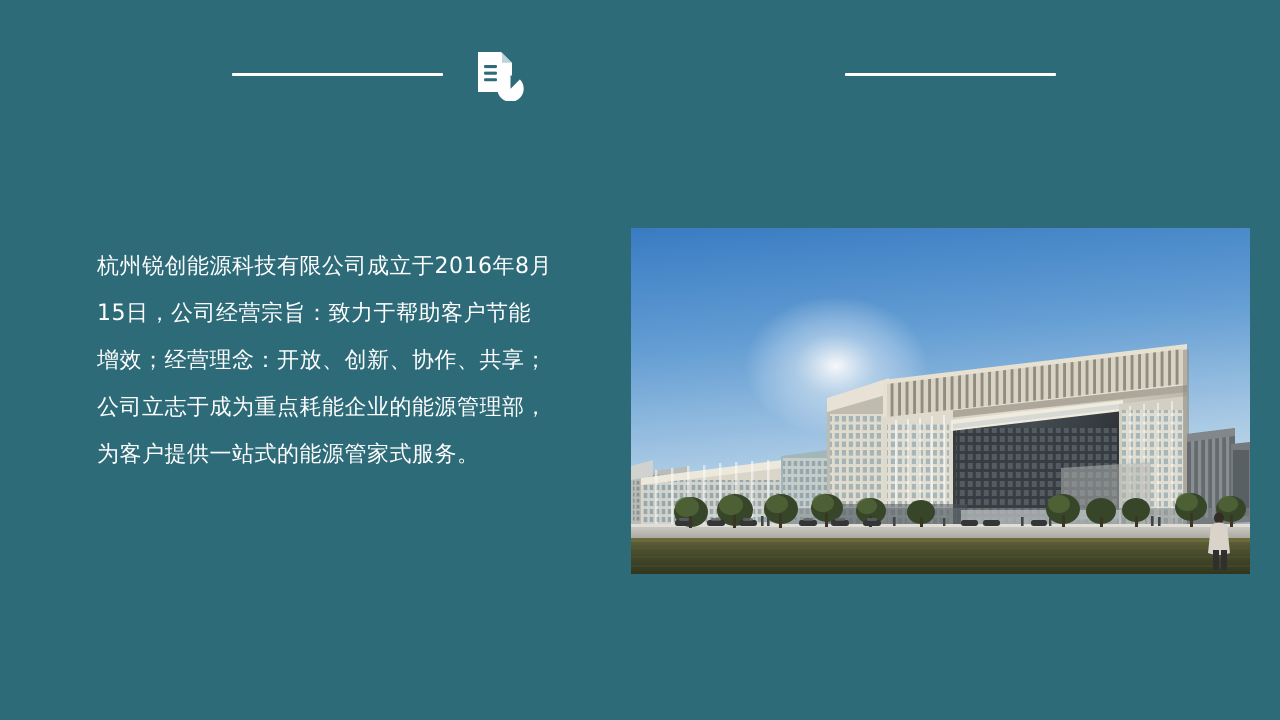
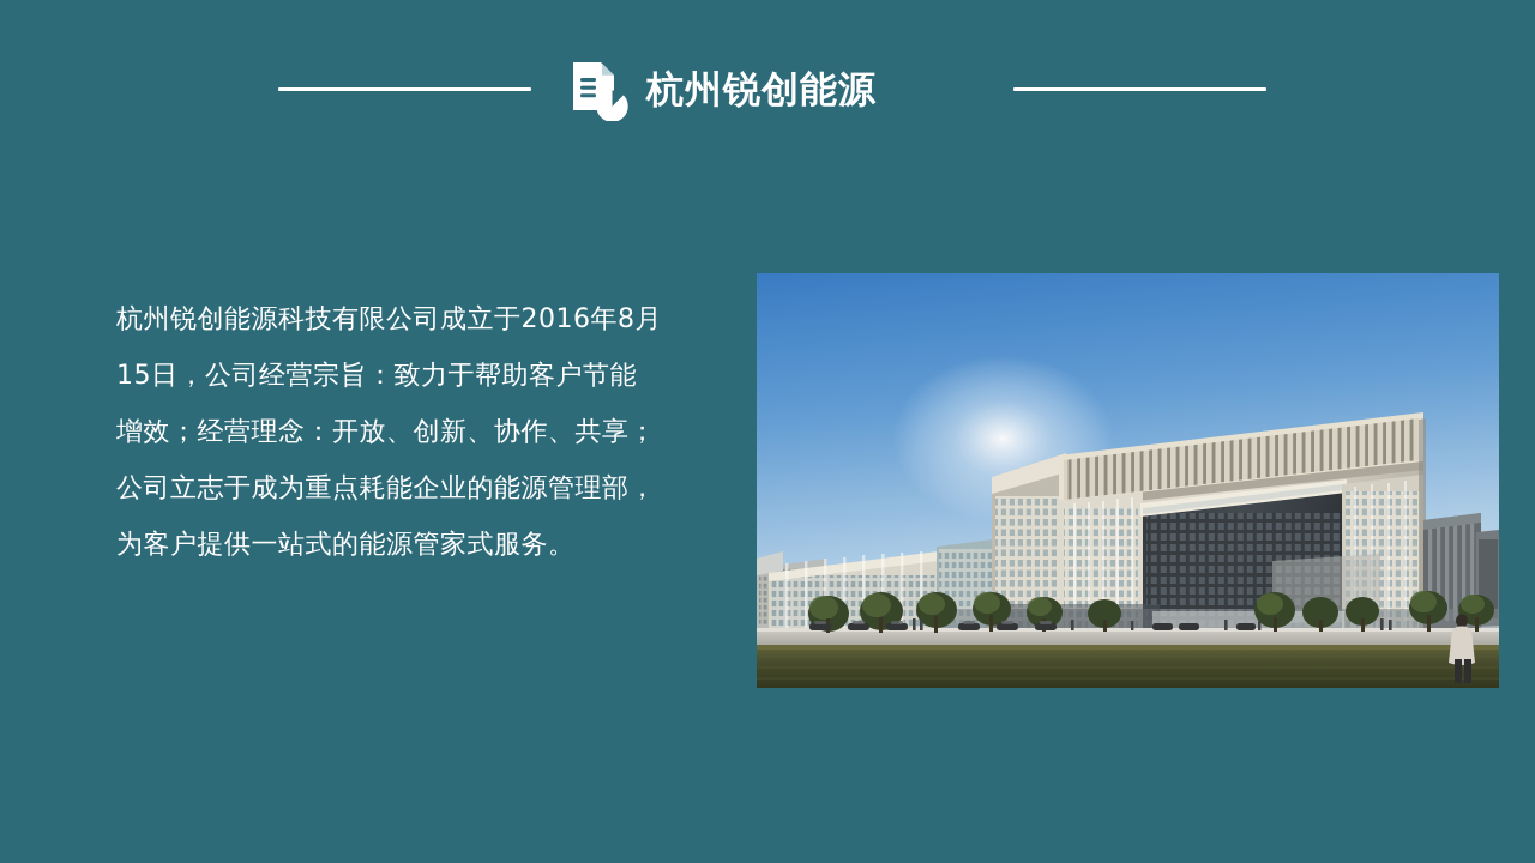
+ 杭州锐创能源
  杭州锐创能源科技有限公司成立于2016年8月
  15日，公司经营宗旨：致力于帮助客户节能
  增效；经营理念：开放、创新、协作、共享；
  公司立志于成为重点耗能企业的能源管理部，
  为客户提供一站式的能源管家式服务。
